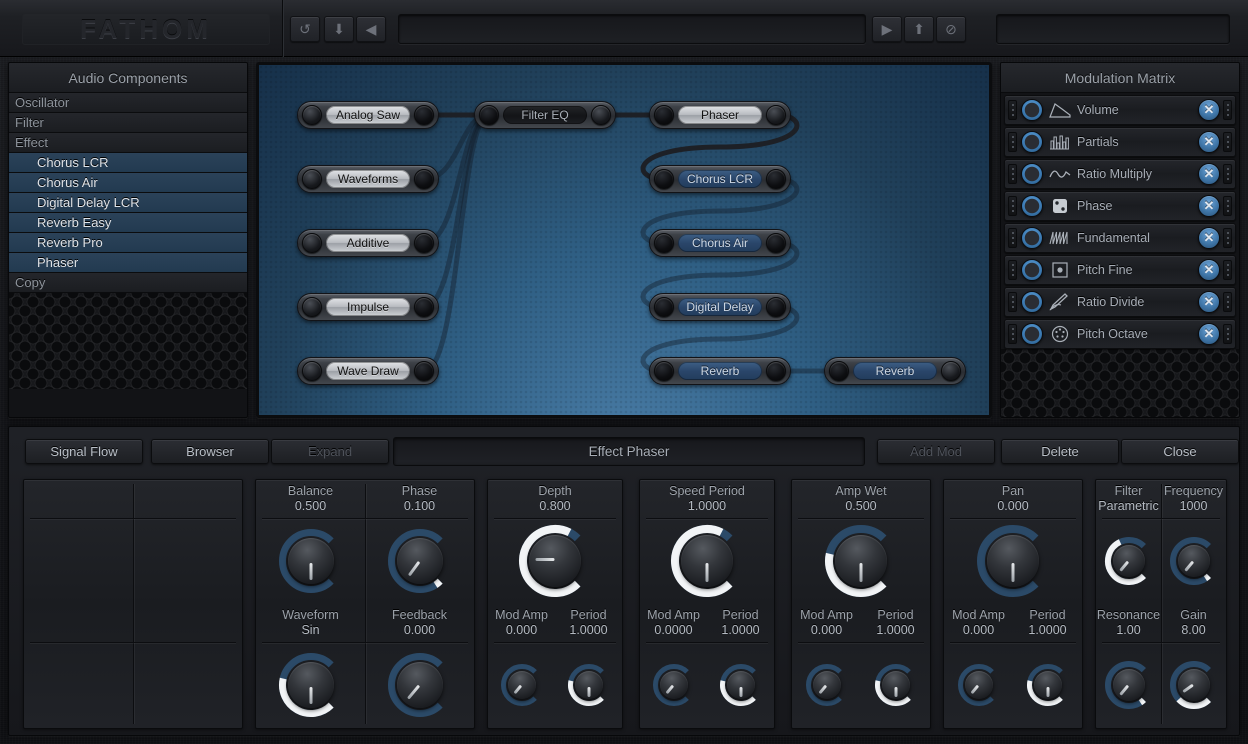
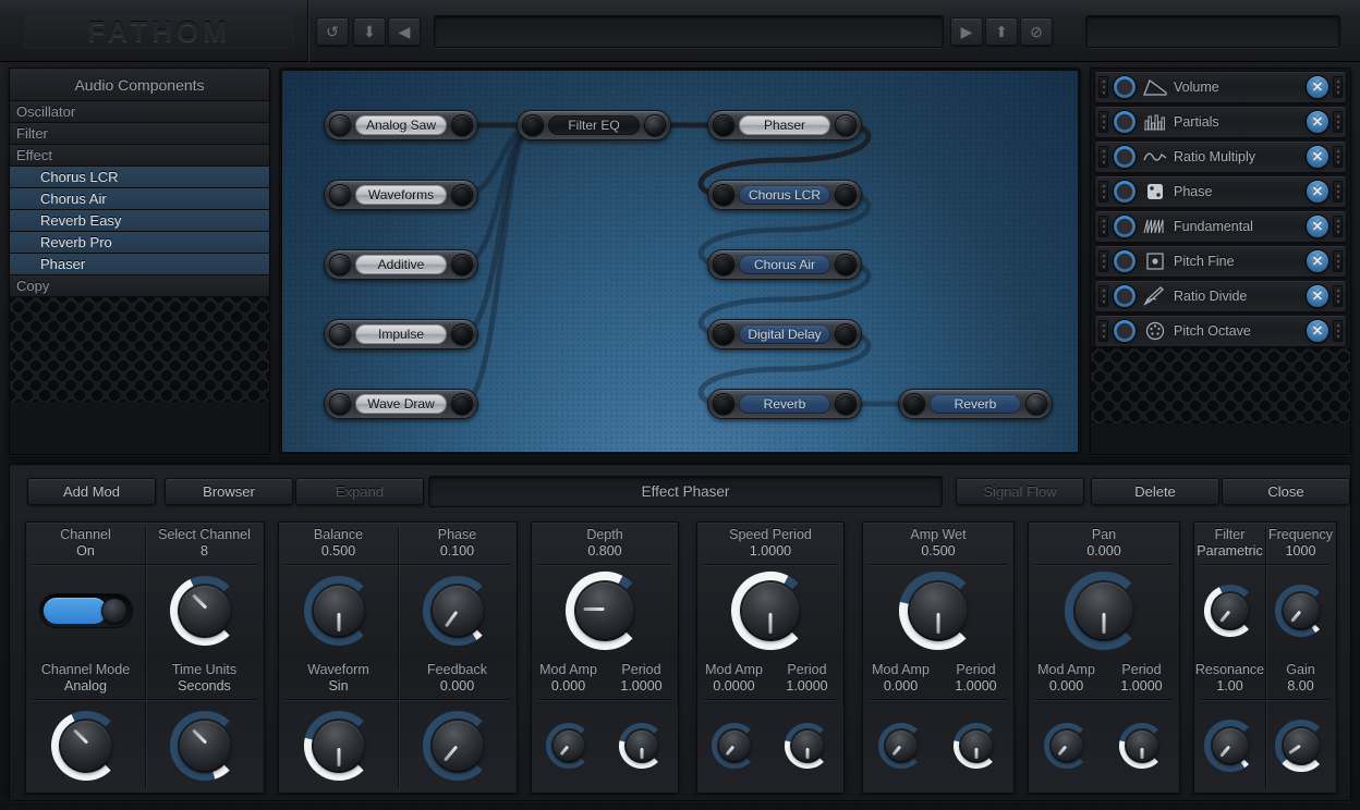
  FATHOM
  ↺
  ⬇
  ◀
  ▶
  ⬆
  ⊘
  Audio Components
  Oscillator
  Filter
  Effect
  Chorus LCR
  Chorus Air
- Digital Delay LCR
  Reverb Easy
  Reverb Pro
  Phaser
  Copy
  Analog Saw
  Waveforms
  Additive
  Impulse
  Wave Draw
  Filter EQ
  Phaser
  Chorus LCR
  Chorus Air
  Digital Delay
  Reverb
  Reverb
- Modulation Matrix
  Volume
  ✕
  Partials
  ✕
  Ratio Multiply
  ✕
  Phase
  ✕
  Fundamental
  ✕
  Pitch Fine
  ✕
  Ratio Divide
  ✕
  Pitch Octave
  ✕
- Signal Flow
+ Add Mod
  Browser
  Expand
- Add Mod
+ Signal Flow
  Delete
  Close
  Effect Phaser
+ Channel
+ On
+ Channel Mode
+ Analog
+ Select Channel
+ 8
+ Time Units
+ Seconds
  Balance
  0.500
  Waveform
  Sin
  Phase
  0.100
  Feedback
  0.000
  Depth
  0.800
  Mod Amp
  0.000
  Period
  1.0000
  Speed Period
  1.0000
  Mod Amp
  0.0000
  Period
  1.0000
  Amp Wet
  0.500
  Mod Amp
  0.000
  Period
  1.0000
  Pan
  0.000
  Mod Amp
  0.000
  Period
  1.0000
  Filter
  Parametric
  Resonance
  1.00
  Frequency
  1000
  Gain
  8.00
